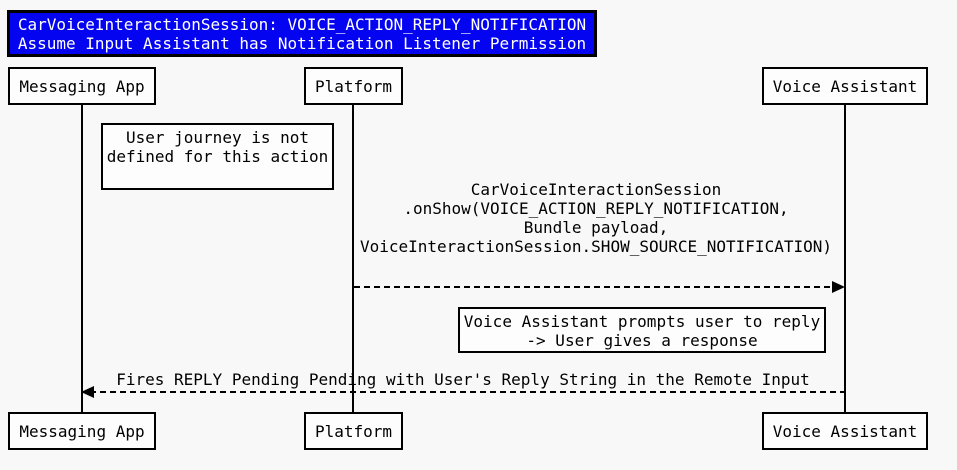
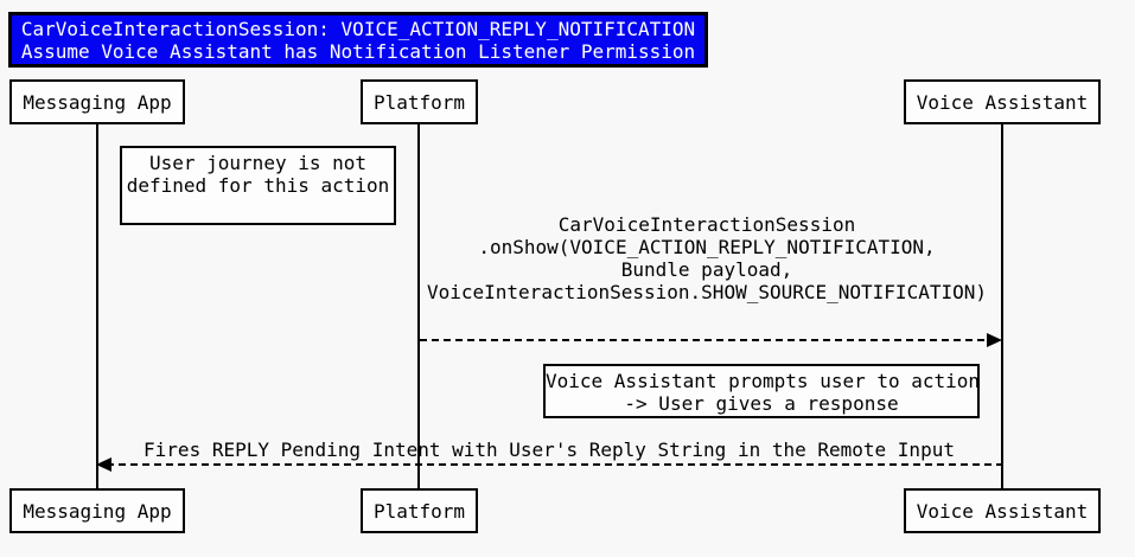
  CarVoiceInteractionSession: VOICE_ACTION_REPLY_NOTIFICATION
- Assume Input Assistant has Notification Listener Permission
+ Assume Voice Assistant has Notification Listener Permission
  Messaging App
  Platform
  Voice Assistant
  User journey is not
  defined for this action
  CarVoiceInteractionSession
  .onShow(VOICE_ACTION_REPLY_NOTIFICATION,
  Bundle payload,
  VoiceInteractionSession.SHOW_SOURCE_NOTIFICATION)
- Voice Assistant prompts user to reply
+ Voice Assistant prompts user to action
  -> User gives a response
- Fires REPLY Pending Pending with User's Reply String in the Remote Input
+ Fires REPLY Pending Intent with User's Reply String in the Remote Input
  Messaging App
  Platform
  Voice Assistant
